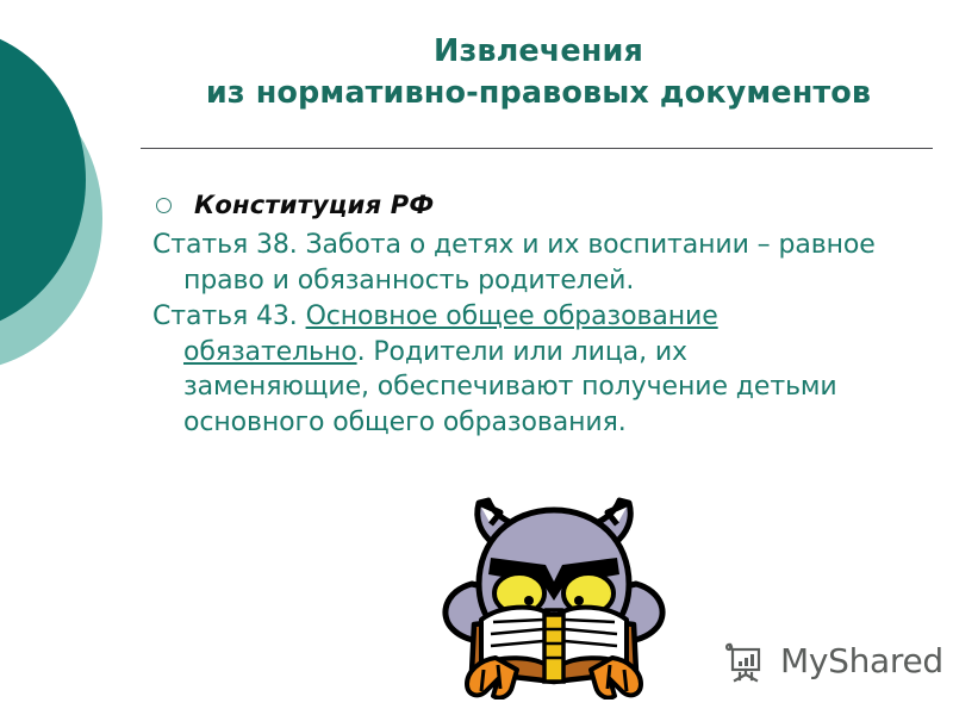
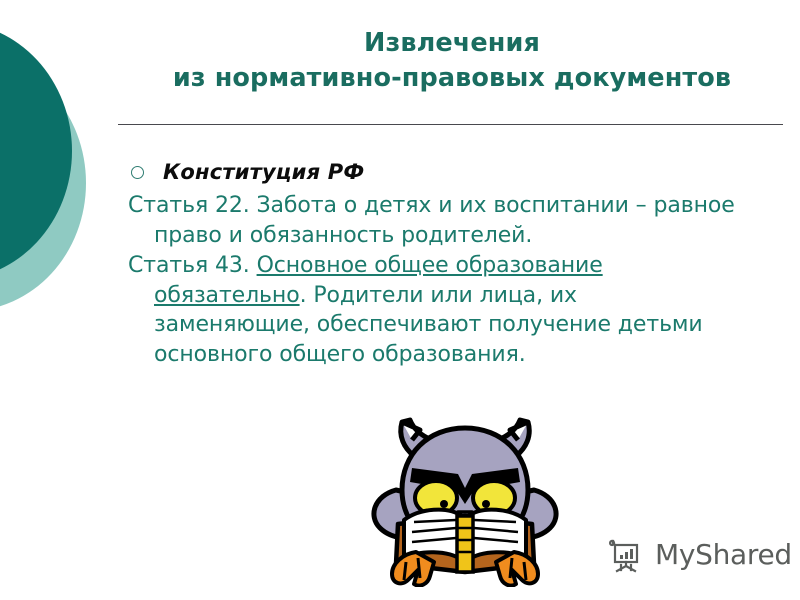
  Извлечения
  из нормативно-правовых документов
  Конституция РФ
- Статья 38. Забота о детях и их воспитании – равное право и обязанность родителей.
+ Статья 22. Забота о детях и их воспитании – равное право и обязанность родителей.
  Статья 43. Основное общее образование обязательно. Родители или лица, их заменяющие, обеспечивают получение детьми основного общего образования.
  MyShared
